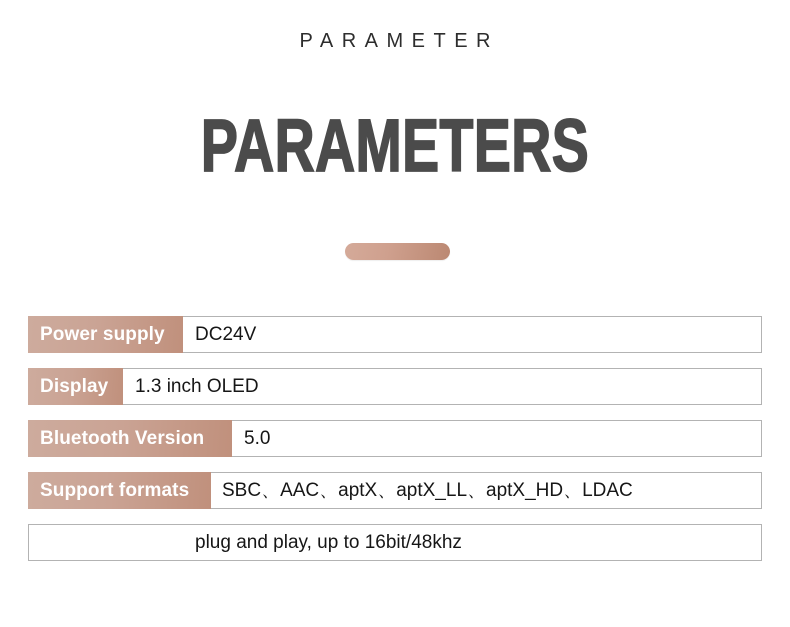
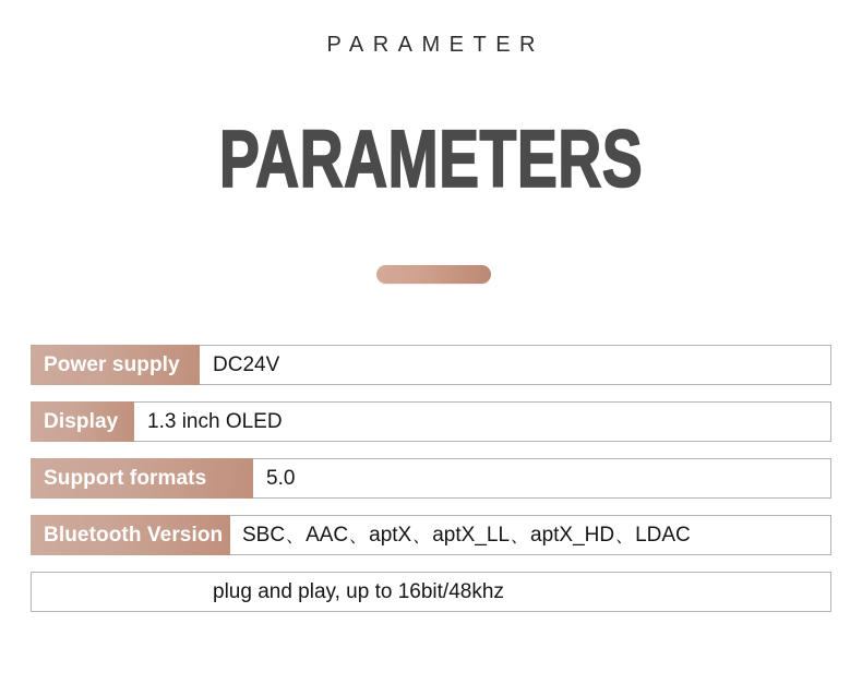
  PARAMETER
  PARAMETERS
  DC24V
  Power supply
  1.3 inch OLED
  Display
  5.0
- Bluetooth Version
+ Support formats
  SBC、AAC、aptX、aptX_LL、aptX_HD、LDAC
- Support formats
+ Bluetooth Version
  plug and play, up to 16bit/48khz
